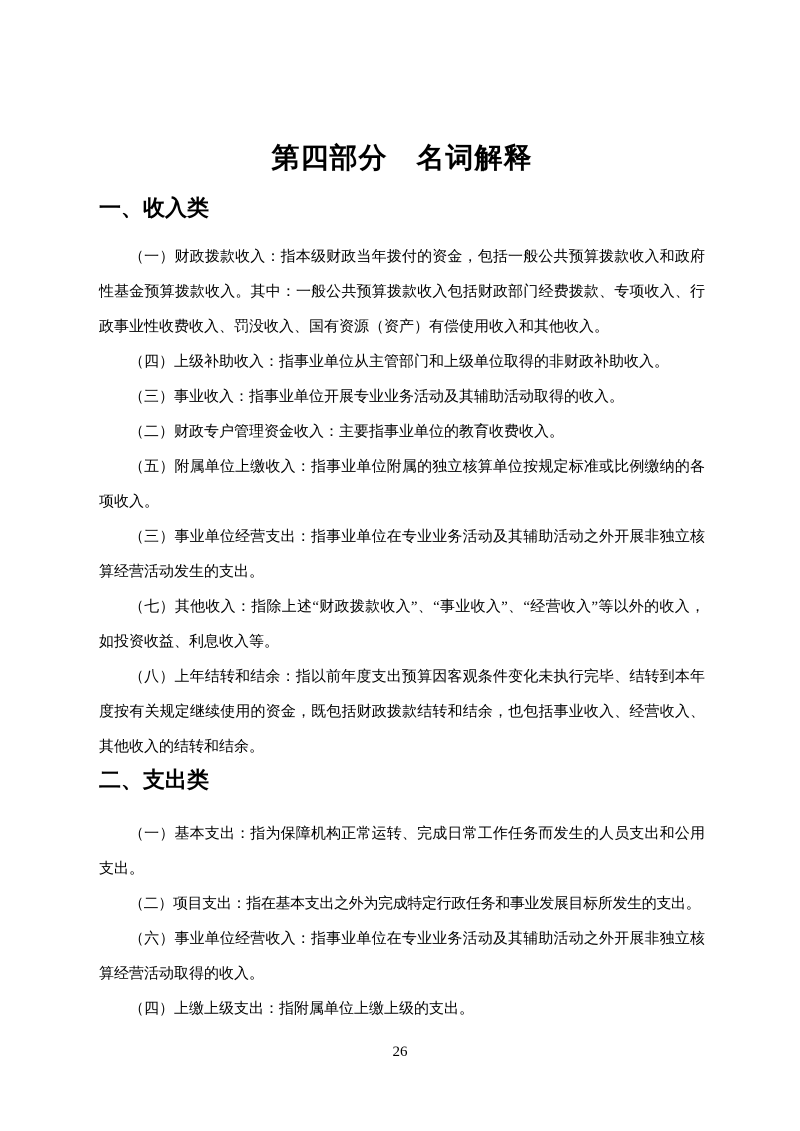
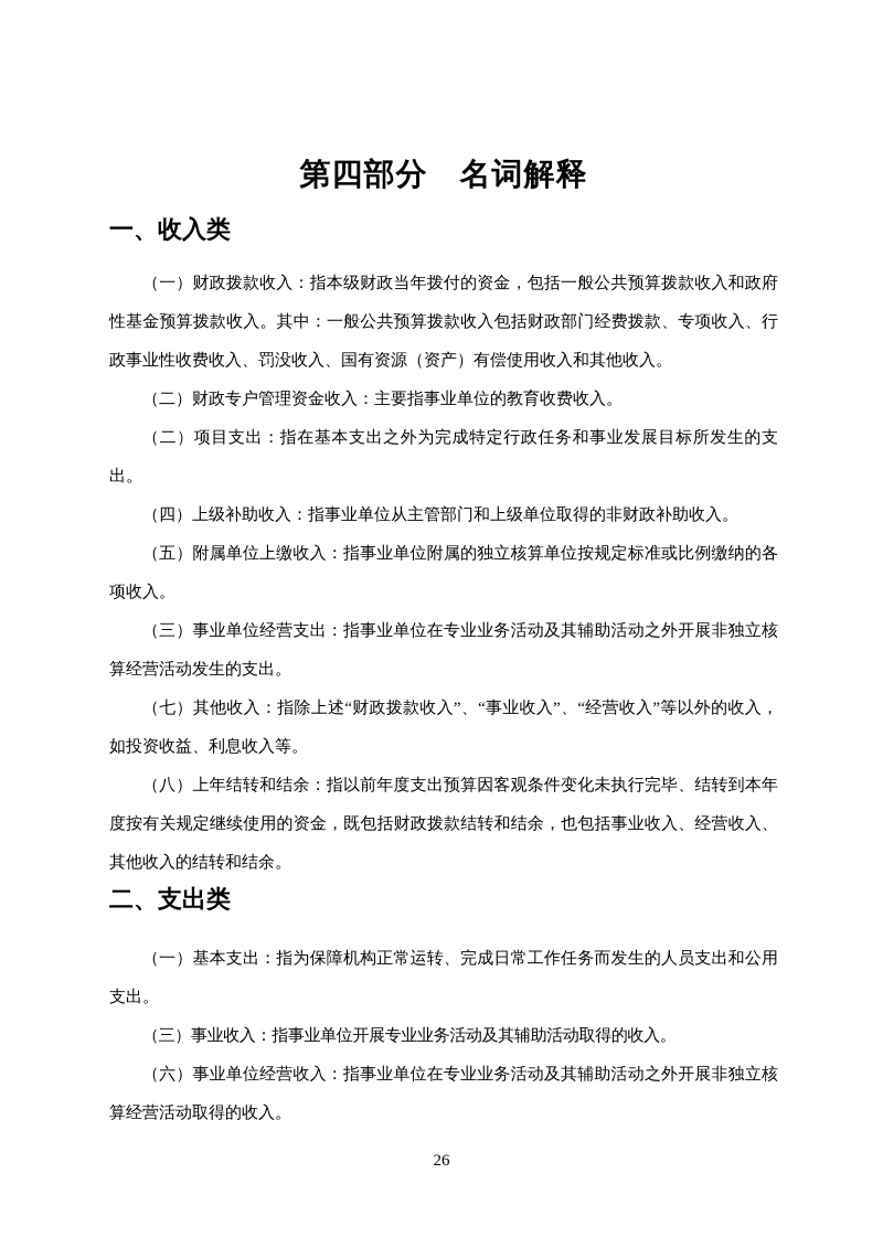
  第四部分 名词解释
  一、收入类
  （一）财政拨款收入：指本级财政当年拨付的资金，包括一般公共预算拨款收入和政府性基金预算拨款收入。其中：一般公共预算拨款收入包括财政部门经费拨款、专项收入、行政事业性收费收入、罚没收入、国有资源（资产）有偿使用收入和其他收入。
- （四）上级补助收入：指事业单位从主管部门和上级单位取得的非财政补助收入。
+ （二）财政专户管理资金收入：主要指事业单位的教育收费收入。
- （三）事业收入：指事业单位开展专业业务活动及其辅助活动取得的收入。
+ （二）项目支出：指在基本支出之外为完成特定行政任务和事业发展目标所发生的支出。
- （二）财政专户管理资金收入：主要指事业单位的教育收费收入。
+ （四）上级补助收入：指事业单位从主管部门和上级单位取得的非财政补助收入。
  （五）附属单位上缴收入：指事业单位附属的独立核算单位按规定标准或比例缴纳的各项收入。
  （三）事业单位经营支出：指事业单位在专业业务活动及其辅助活动之外开展非独立核算经营活动发生的支出。
  （七）其他收入：指除上述“财政拨款收入”、“事业收入”、“经营收入”等以外的收入，如投资收益、利息收入等。
  （八）上年结转和结余：指以前年度支出预算因客观条件变化未执行完毕、结转到本年度按有关规定继续使用的资金，既包括财政拨款结转和结余，也包括事业收入、经营收入、其他收入的结转和结余。
  二、支出类
  （一）基本支出：指为保障机构正常运转、完成日常工作任务而发生的人员支出和公用支出。
- （二）项目支出：指在基本支出之外为完成特定行政任务和事业发展目标所发生的支出。
+ （三）事业收入：指事业单位开展专业业务活动及其辅助活动取得的收入。
  （六）事业单位经营收入：指事业单位在专业业务活动及其辅助活动之外开展非独立核算经营活动取得的收入。
- （四）上缴上级支出：指附属单位上缴上级的支出。
  26
